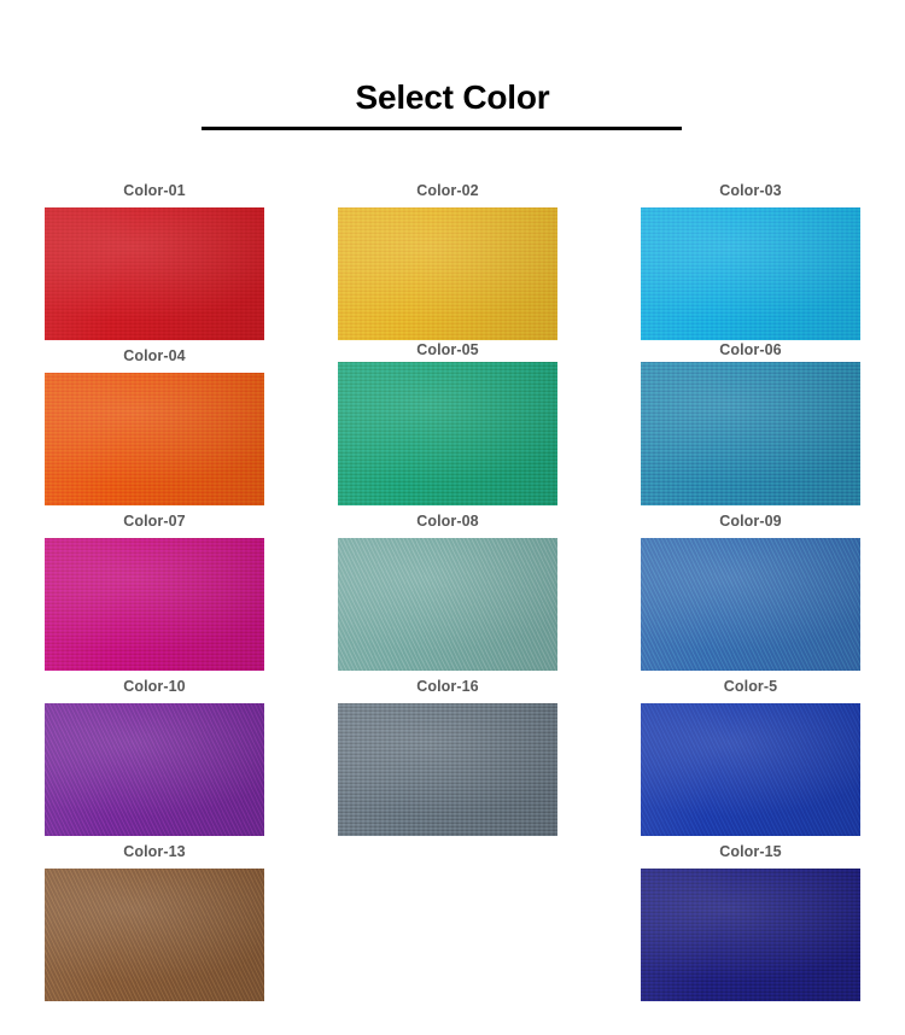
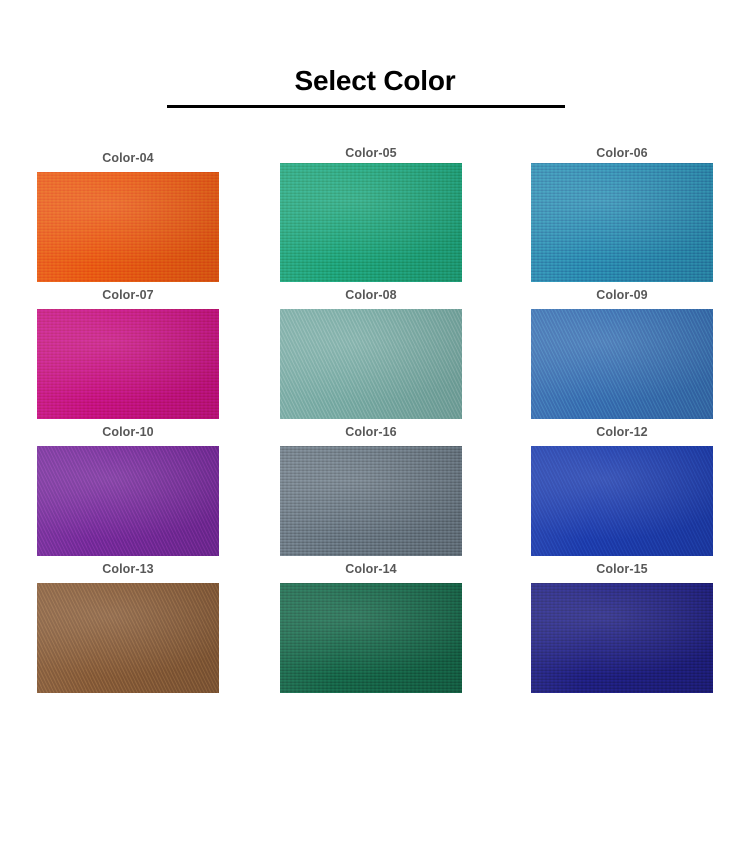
  Select Color
- Color-01
- Color-02
- Color-03
  Color-04
  Color-05
  Color-06
  Color-07
  Color-08
  Color-09
  Color-10
  Color-16
- Color-5
+ Color-12
  Color-13
+ Color-14
  Color-15
